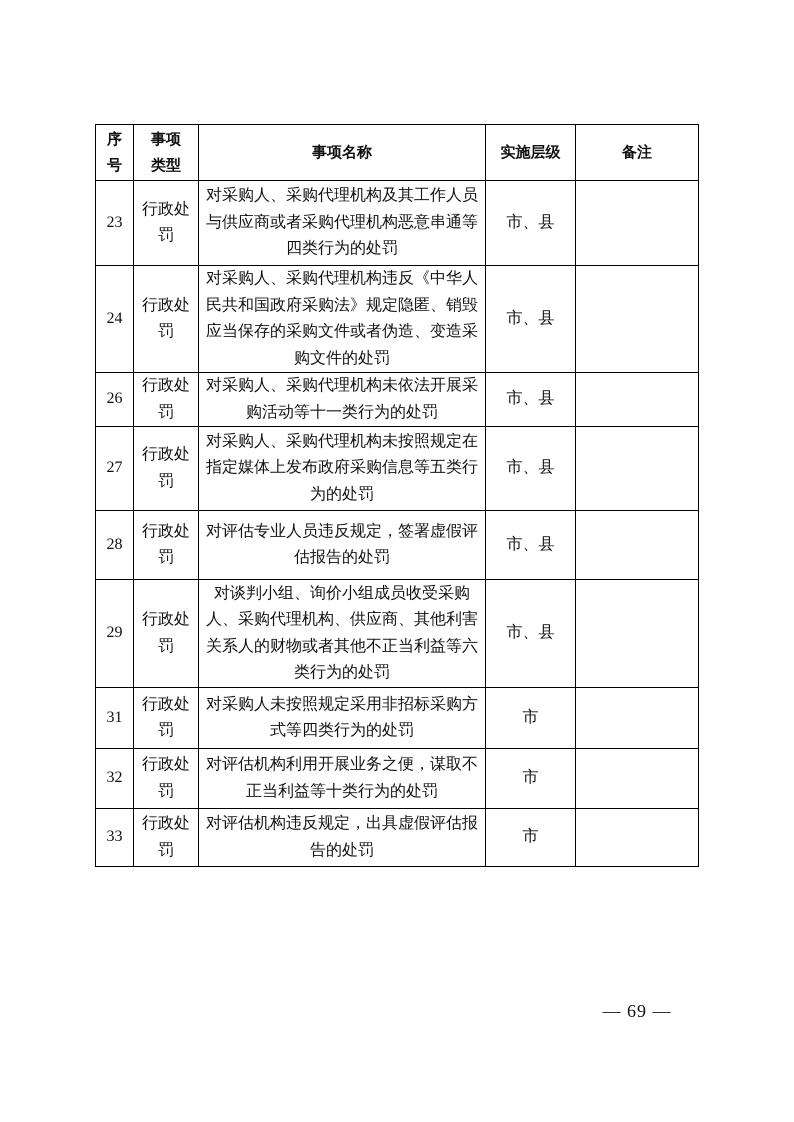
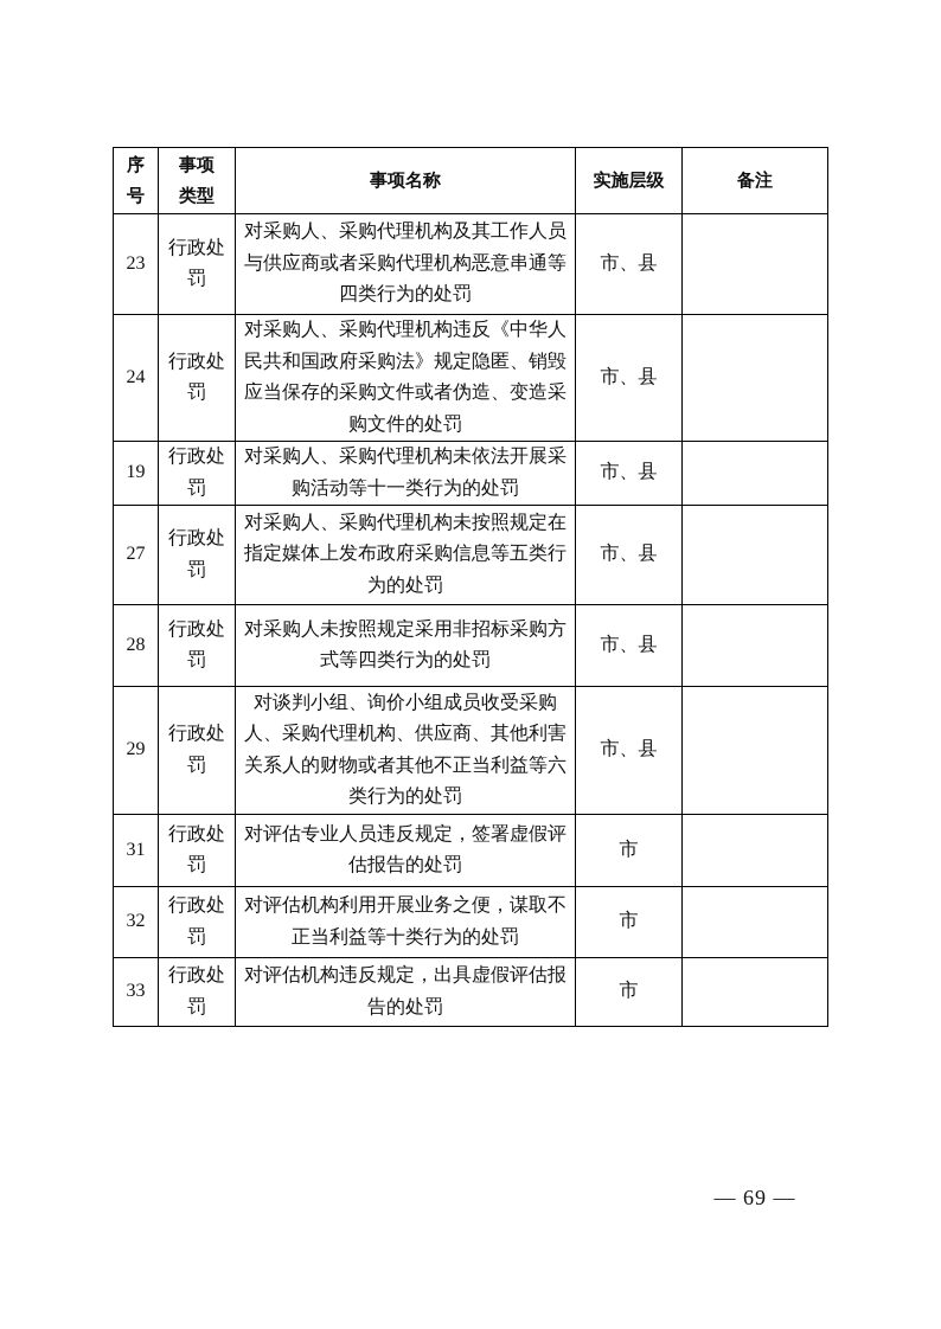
  序号	事项类型	事项名称	实施层级	备注
  23	行政处罚	对采购人、采购代理机构及其工作人员与供应商或者采购代理机构恶意串通等四类行为的处罚	市、县
  24	行政处罚	对采购人、采购代理机构违反《中华人民共和国政府采购法》规定隐匿、销毁应当保存的采购文件或者伪造、变造采购文件的处罚	市、县
- 26	行政处罚	对采购人、采购代理机构未依法开展采购活动等十一类行为的处罚	市、县
+ 19	行政处罚	对采购人、采购代理机构未依法开展采购活动等十一类行为的处罚	市、县
  27	行政处罚	对采购人、采购代理机构未按照规定在指定媒体上发布政府采购信息等五类行为的处罚	市、县
- 28	行政处罚	对评估专业人员违反规定，签署虚假评估报告的处罚	市、县
+ 28	行政处罚	对采购人未按照规定采用非招标采购方式等四类行为的处罚	市、县
  29	行政处罚	对谈判小组、询价小组成员收受采购人、采购代理机构、供应商、其他利害关系人的财物或者其他不正当利益等六类行为的处罚	市、县
- 31	行政处罚	对采购人未按照规定采用非招标采购方式等四类行为的处罚	市
+ 31	行政处罚	对评估专业人员违反规定，签署虚假评估报告的处罚	市
  32	行政处罚	对评估机构利用开展业务之便，谋取不正当利益等十类行为的处罚	市
  33	行政处罚	对评估机构违反规定，出具虚假评估报告的处罚	市
  — 69 —
